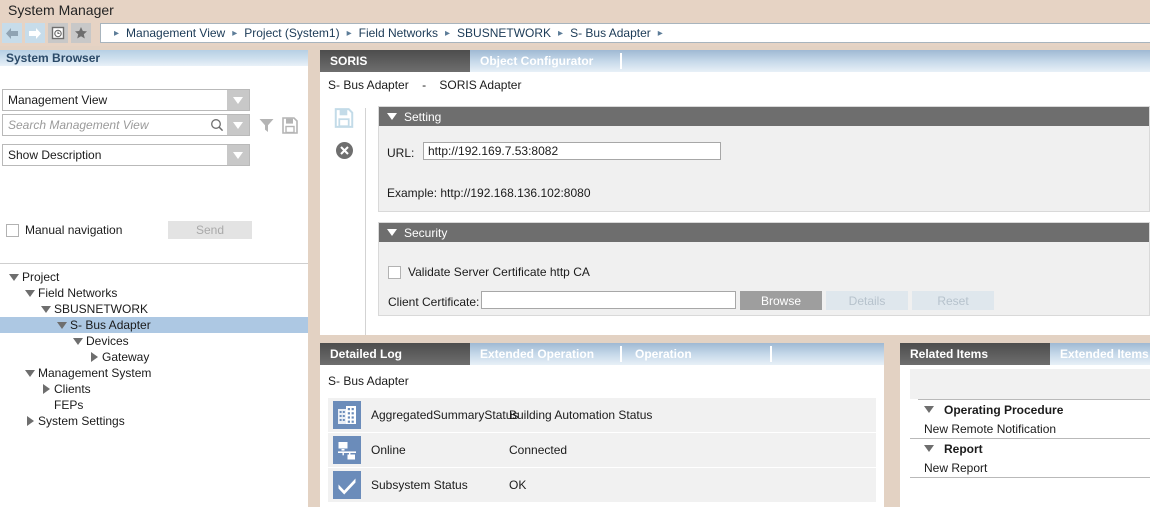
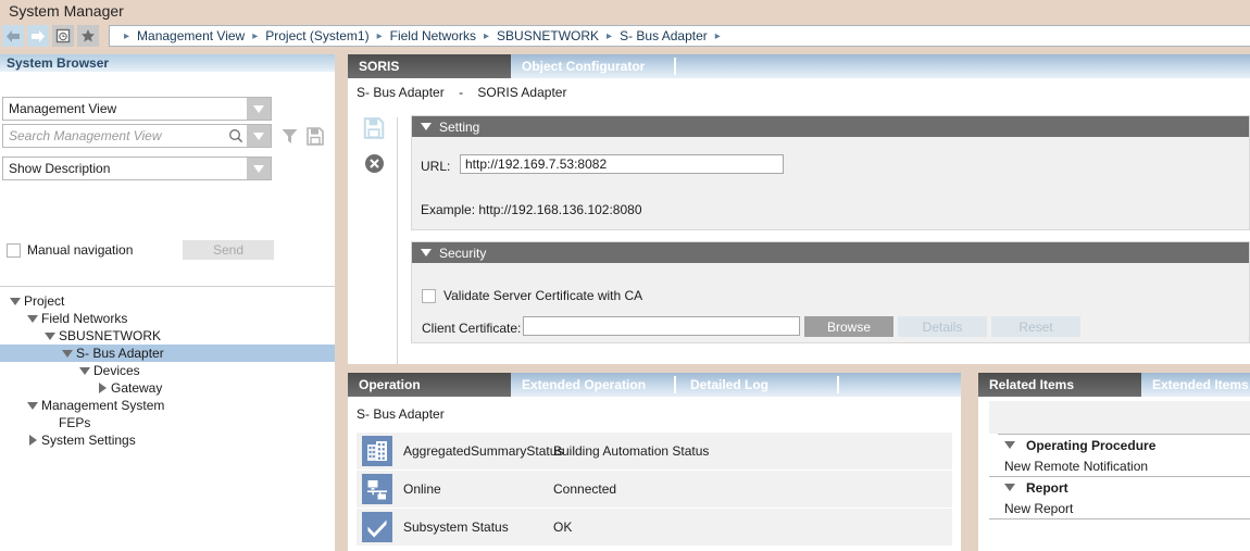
  System Manager
  ▸
  Management View
  ▸
  Project (System1)
  ▸
  Field Networks
  ▸
  SBUSNETWORK
  ▸
  S- Bus Adapter
  ▸
  System Browser
  Management View
  Search Management View
  Show Description
  Manual navigation
  Send
  Project
  Field Networks
  SBUSNETWORK
  S- Bus Adapter
  Devices
  Gateway
  Management System
- Clients
  FEPs
  System Settings
  SORIS
  Object Configurator
  S- Bus Adapter - SORIS Adapter
  Setting
  URL:
  http://192.169.7.53:8082
  Example: http://192.168.136.102:8080
  Security
- Validate Server Certificate http CA
+ Validate Server Certificate with CA
  Client Certificate:
  Browse
  Details
  Reset
- Detailed Log
+ Operation
  Extended Operation
- Operation
+ Detailed Log
  S- Bus Adapter
  AggregatedSummaryStat
  Building Automation Status
  Online
  Connected
  Subsystem Status
  OK
  Related Items
  Extended Items
  Operating Procedure
  New Remote Notification
  Report
  New Report
